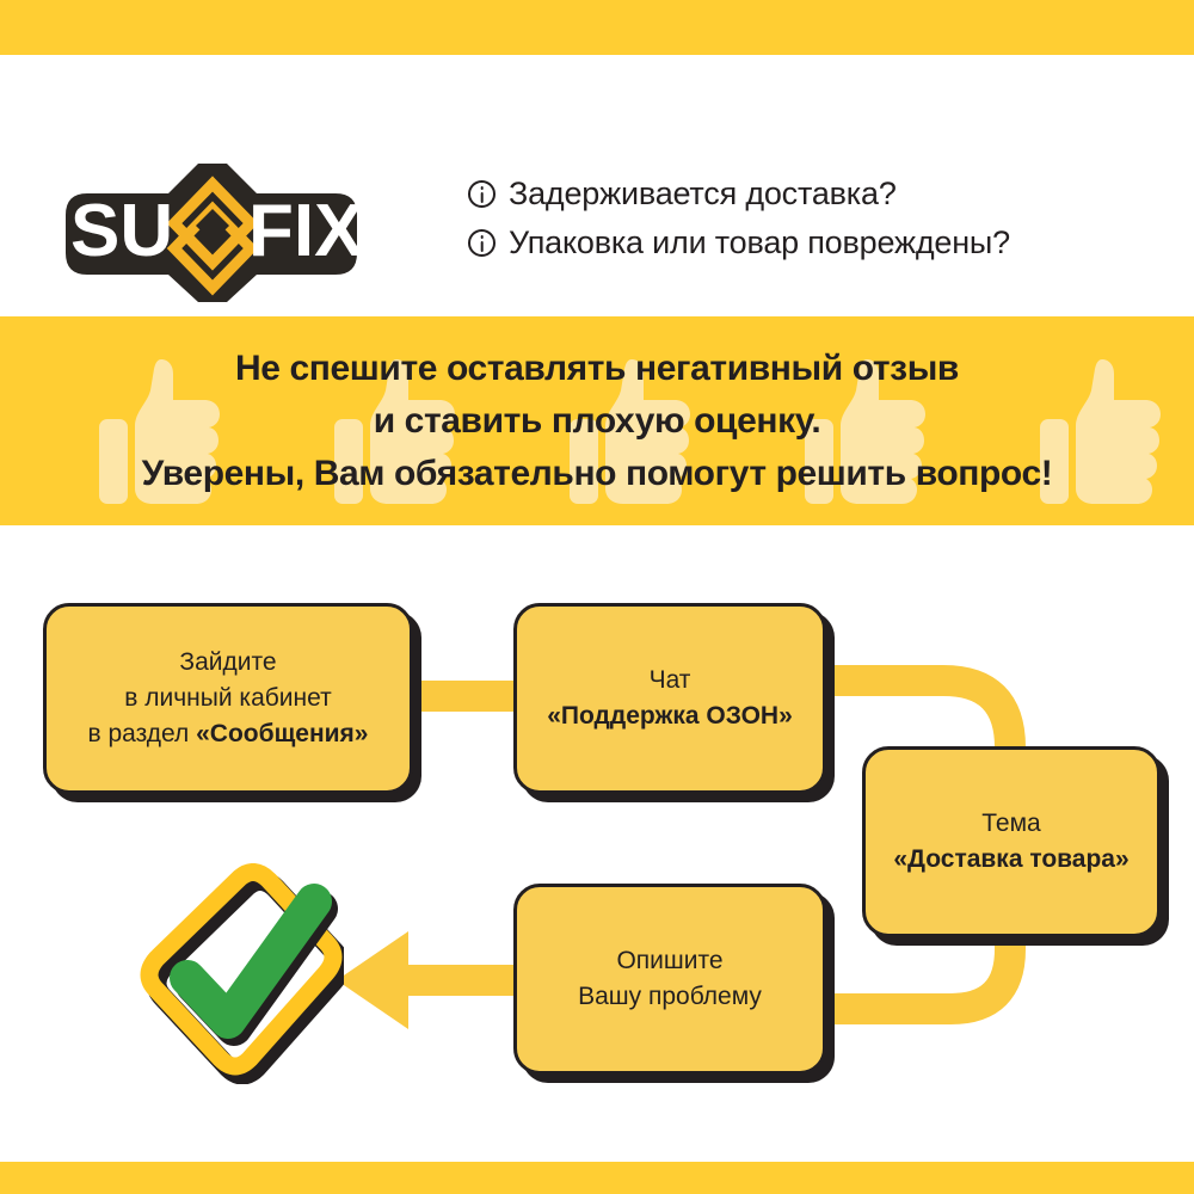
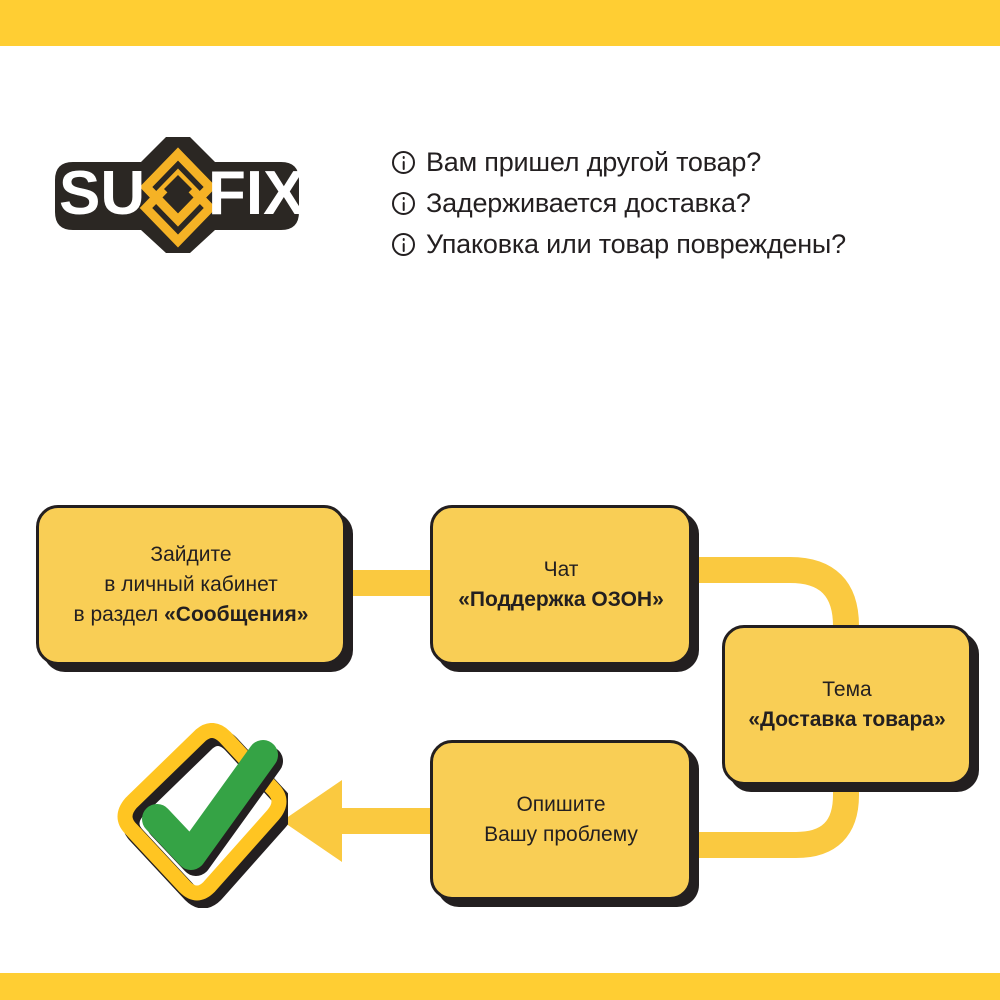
  SU
  FIX
+ Вам пришел другой товар?
  Задерживается доставка?
  Упаковка или товар повреждены?
- Не спешите оставлять негативный отзыв
- и ставить плохую оценку.
- Уверены, Вам обязательно помогут решить вопрос!
  Зайдите
  в личный кабинет
  в раздел «Сообщения»
  Чат
  «Поддержка ОЗОН»
  Тема
  «Доставка товара»
  Опишите
  Вашу проблему
